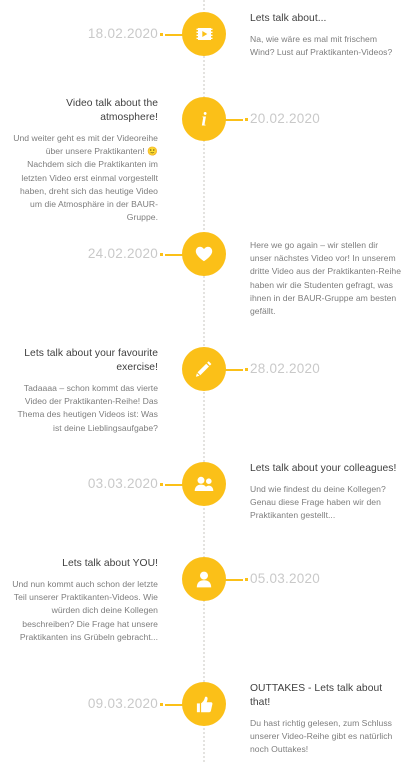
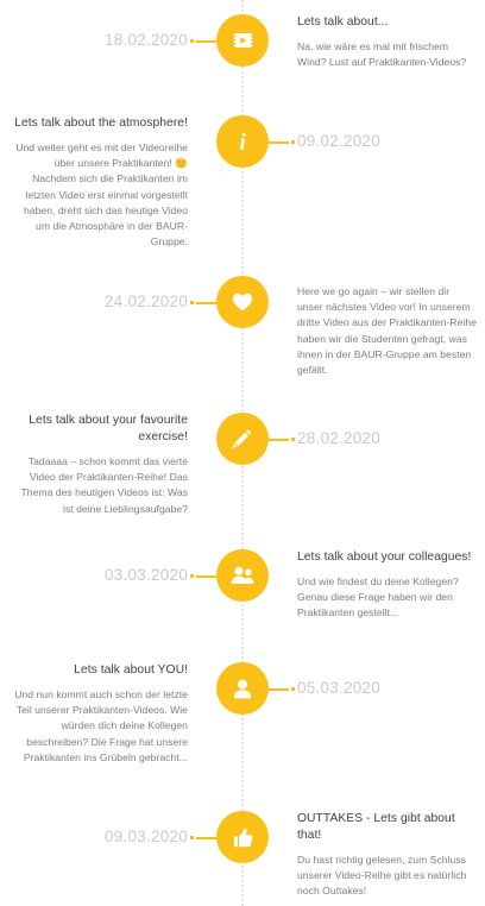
  18.02.2020
  Lets talk about...
  Na, wie wäre es mal mit frischem Wind? Lust auf Praktikanten-Videos?
  i
- 20.02.2020
+ 09.02.2020
- Video talk about the atmosphere!
+ Lets talk about the atmosphere!
  Und weiter geht es mit der Videoreihe über unsere Praktikanten! 🙂 Nachdem sich die Praktikanten im letzten Video erst einmal vorgestellt haben, dreht sich das heutige Video um die Atmosphäre in der BAUR-Gruppe.
  24.02.2020
  Here we go again – wir stellen dir unser nächstes Video vor! In unserem dritte Video aus der Praktikanten-Reihe haben wir die Studenten gefragt, was ihnen in der BAUR-Gruppe am besten gefällt.
  28.02.2020
  Lets talk about your favourite exercise!
  Tadaaaa – schon kommt das vierte Video der Praktikanten-Reihe! Das Thema des heutigen Videos ist: Was ist deine Lieblingsaufgabe?
  03.03.2020
  Lets talk about your colleagues!
  Und wie findest du deine Kollegen? Genau diese Frage haben wir den Praktikanten gestellt...
  05.03.2020
  Lets talk about YOU!
  Und nun kommt auch schon der letzte Teil unserer Praktikanten-Videos. Wie würden dich deine Kollegen beschreiben? Die Frage hat unsere Praktikanten ins Grübeln gebracht...
  09.03.2020
- OUTTAKES - Lets talk about that!
+ OUTTAKES - Lets gibt about that!
  Du hast richtig gelesen, zum Schluss unserer Video-Reihe gibt es natürlich noch Outtakes!
